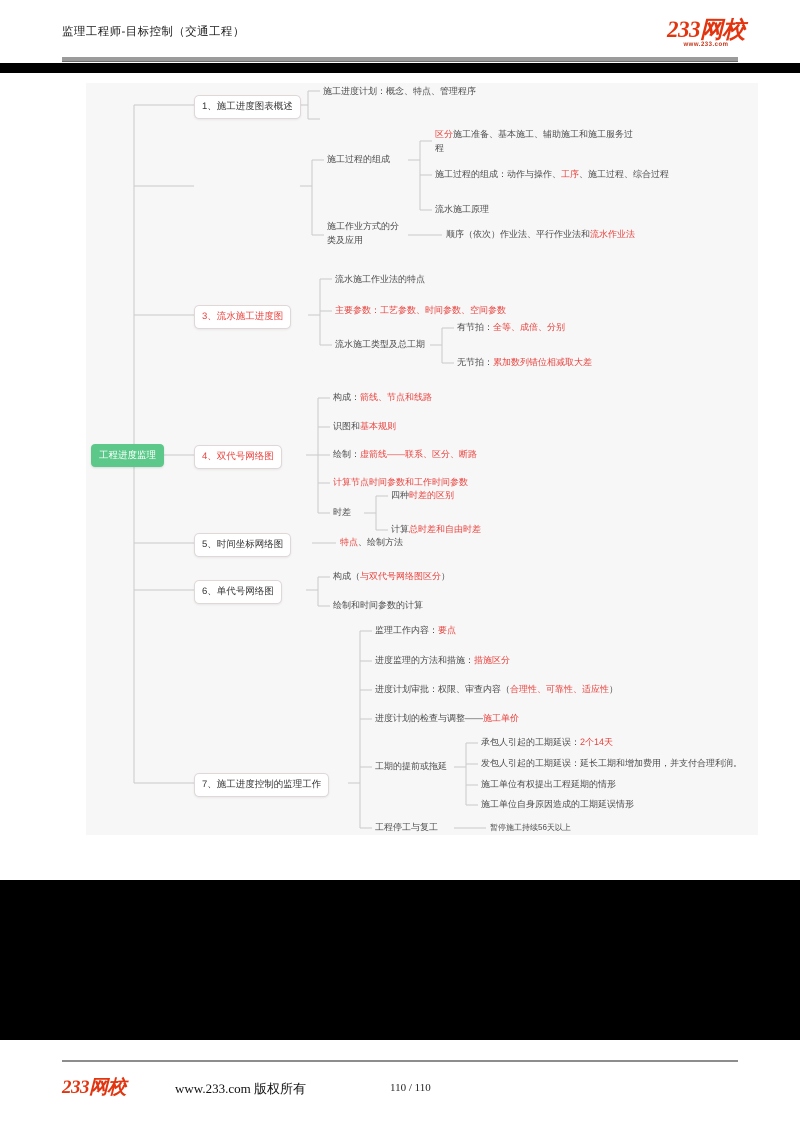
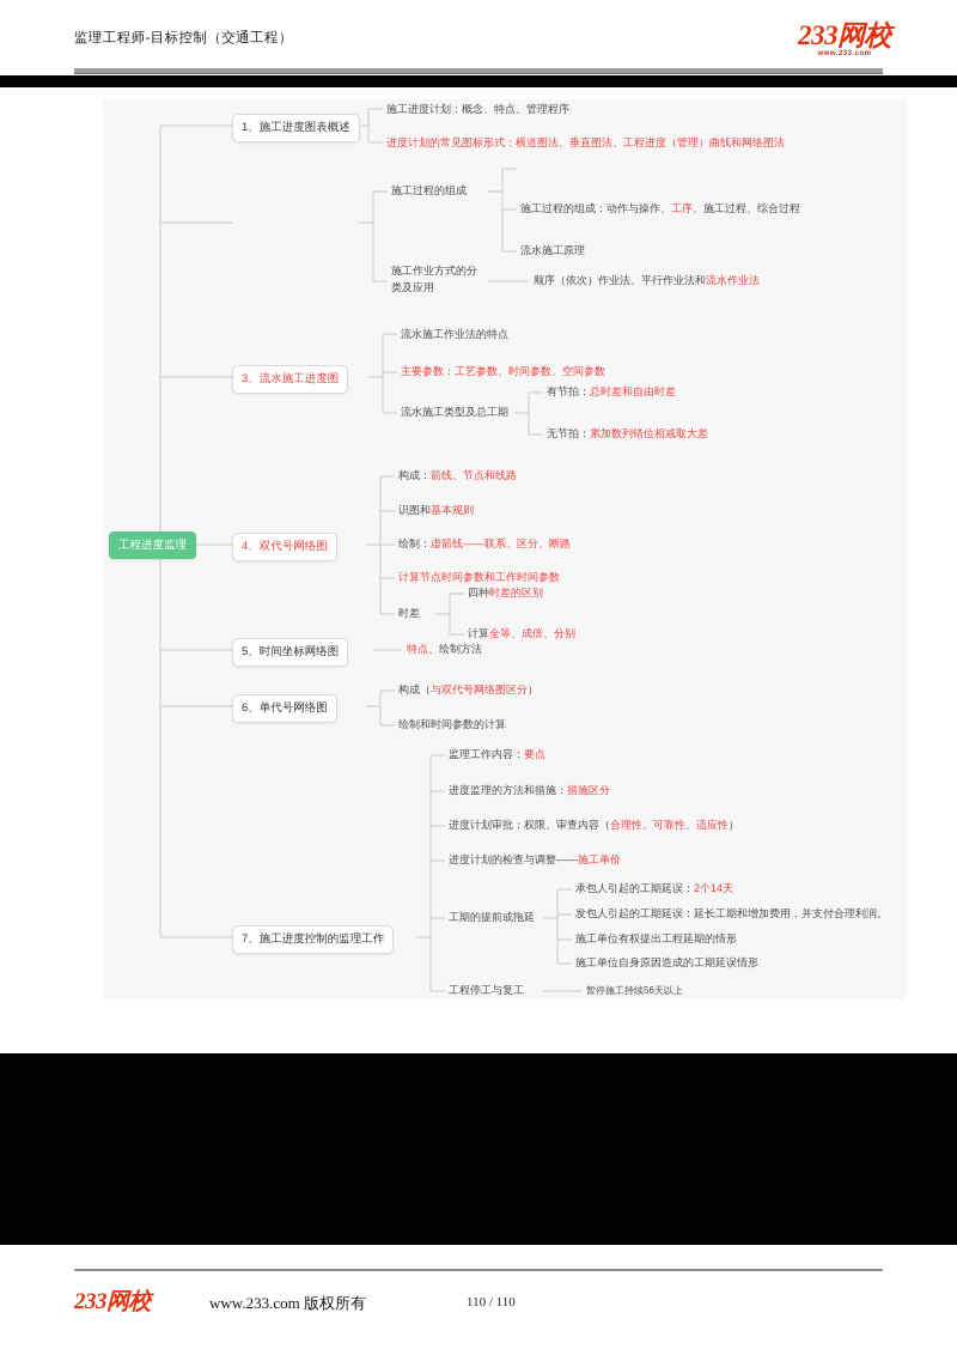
  监理工程师-目标控制（交通工程）
  233网校
  工程进度监理
  1、施工进度图表概述
  施工进度计划：概念、特点、管理程序
+ 进度计划的常见图标形式：横道图法、垂直图法、工程进度（管理）曲线和网络图法
  施工过程的组成
- 区分施工准备、基本施工、辅助施工和施工服务过程
  施工过程的组成：动作与操作、工序、施工过程、综合过程
  流水施工原理
  施工作业方式的分类及应用
  顺序（依次）作业法、平行作业法和流水作业法
  3、流水施工进度图
  流水施工作业法的特点
  主要参数：工艺参数、时间参数、空间参数
  流水施工类型及总工期
- 有节拍：全等、成倍、分别
+ 有节拍：总时差和自由时差
  无节拍：累加数列错位相减取大差
  4、双代号网络图
  构成：箭线、节点和线路
  识图和基本规则
  绘制：虚箭线——联系、区分、断路
  计算节点时间参数和工作时间参数
  时差
  四种时差的区别
- 计算总时差和自由时差
+ 计算全等、成倍、分别
  5、时间坐标网络图
  特点、绘制方法
  6、单代号网络图
  构成（与双代号网络图区分）
  绘制和时间参数的计算
  7、施工进度控制的监理工作
  监理工作内容：要点
  进度监理的方法和措施：措施区分
  进度计划审批：权限、审查内容（合理性、可靠性、适应性）
  进度计划的检查与调整——施工单价
  工期的提前或拖延
  承包人引起的工期延误：2个14天
  发包人引起的工期延误：延长工期和增加费用，并支付合理利润。
  施工单位有权提出工程延期的情形
  施工单位自身原因造成的工期延误情形
  工程停工与复工
  暂停施工持续56天以上
  233网校
  www.233.com 版权所有
  110 / 110
